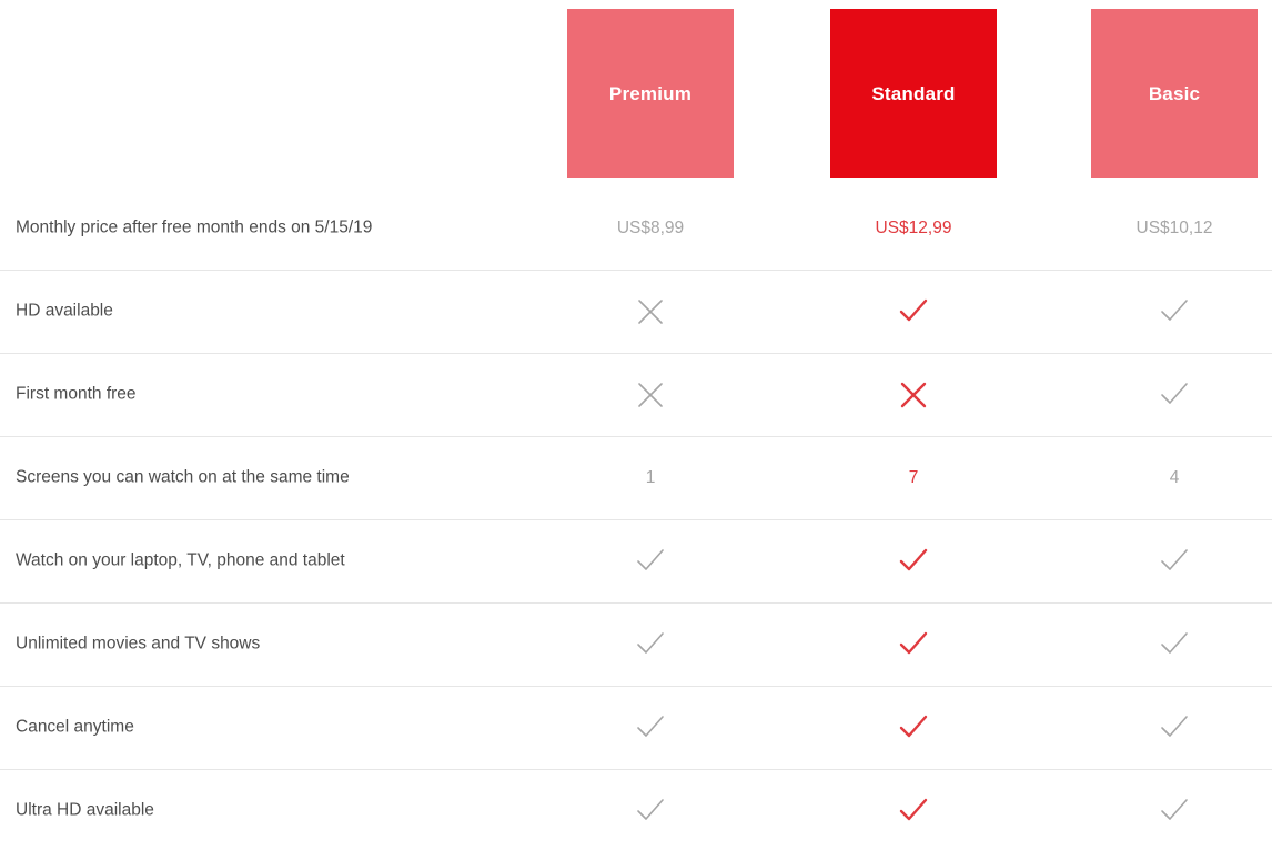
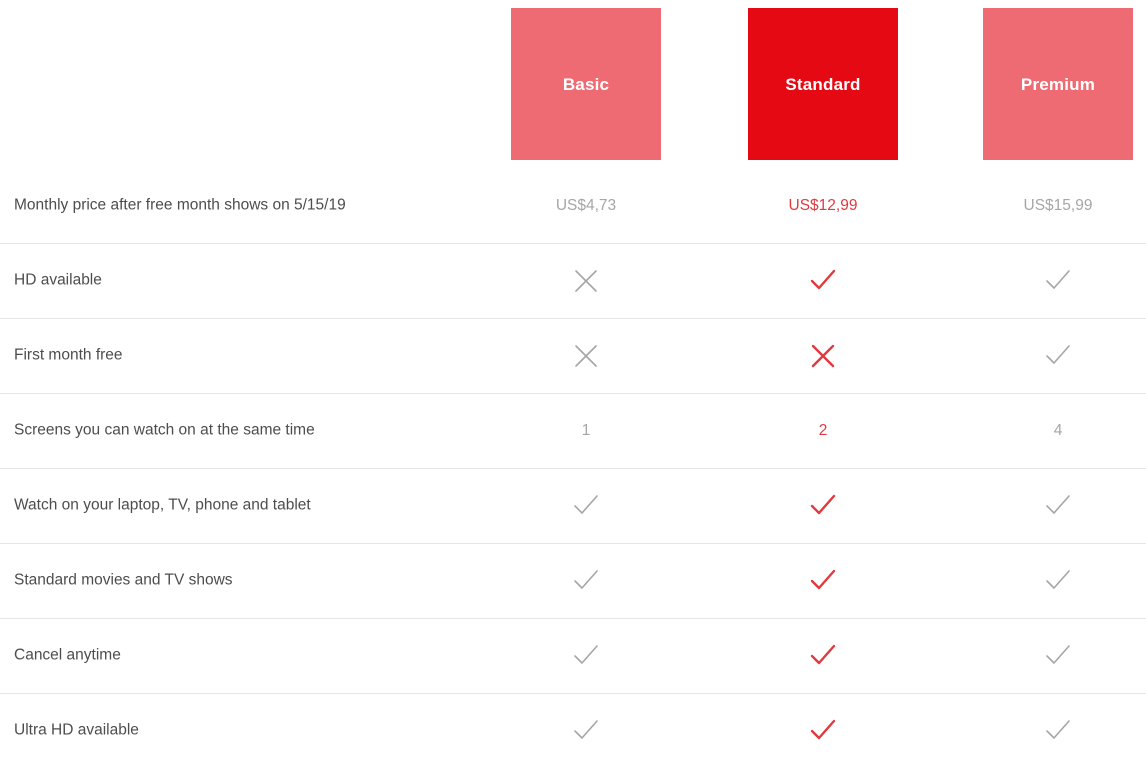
- Premium
+ Basic
  Standard
- Basic
+ Premium
- Monthly price after free month ends on 5/15/19
+ Monthly price after free month shows on 5/15/19
- US$8,99
+ US$4,73
  US$12,99
- US$10,12
+ US$15,99
  HD available
  First month free
  Screens you can watch on at the same time
  1
- 7
+ 2
  4
  Watch on your laptop, TV, phone and tablet
- Unlimited movies and TV shows
+ Standard movies and TV shows
  Cancel anytime
  Ultra HD available
